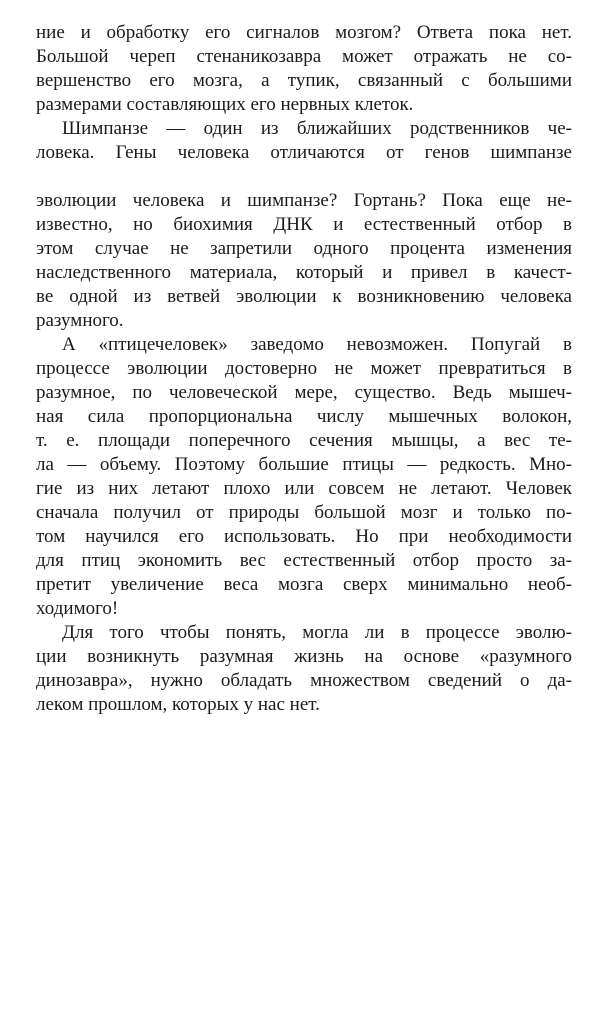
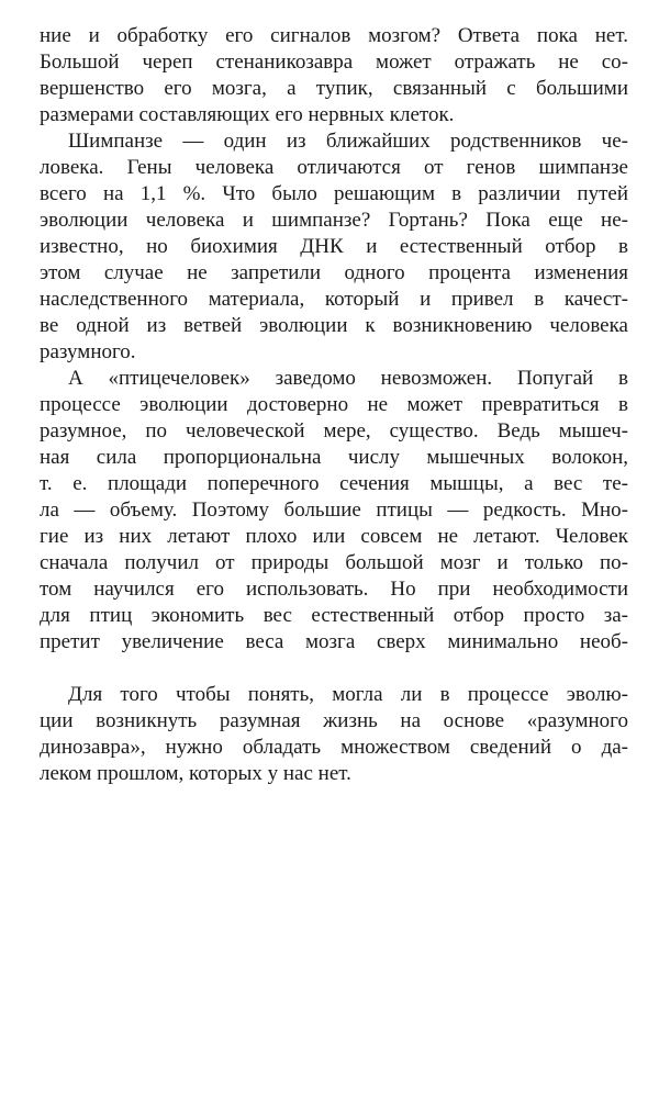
  ние и обработку его сигналов мозгом? Ответа пока нет.
  Большой череп стенаникозавра может отражать не со-
  вершенство его мозга, а тупик, связанный с большими
  размерами составляющих его нервных клеток.
  Шимпанзе — один из ближайших родственников че-
  ловека. Гены человека отличаются от генов шимпанзе
+ всего на 1,1 %. Что было решающим в различии путей
  эволюции человека и шимпанзе? Гортань? Пока еще не-
  известно, но биохимия ДНК и естественный отбор в
  этом случае не запретили одного процента изменения
  наследственного материала, который и привел в качест-
  ве одной из ветвей эволюции к возникновению человека
  разумного.
  А «птицечеловек» заведомо невозможен. Попугай в
  процессе эволюции достоверно не может превратиться в
  разумное, по человеческой мере, существо. Ведь мышеч-
  ная сила пропорциональна числу мышечных волокон,
  т. е. площади поперечного сечения мышцы, а вес те-
  ла — объему. Поэтому большие птицы — редкость. Мно-
  гие из них летают плохо или совсем не летают. Человек
  сначала получил от природы большой мозг и только по-
  том научился его использовать. Но при необходимости
  для птиц экономить вес естественный отбор просто за-
  претит увеличение веса мозга сверх минимально необ-
- ходимого!
  Для того чтобы понять, могла ли в процессе эволю-
  ции возникнуть разумная жизнь на основе «разумного
  динозавра», нужно обладать множеством сведений о да-
  леком прошлом, которых у нас нет.
